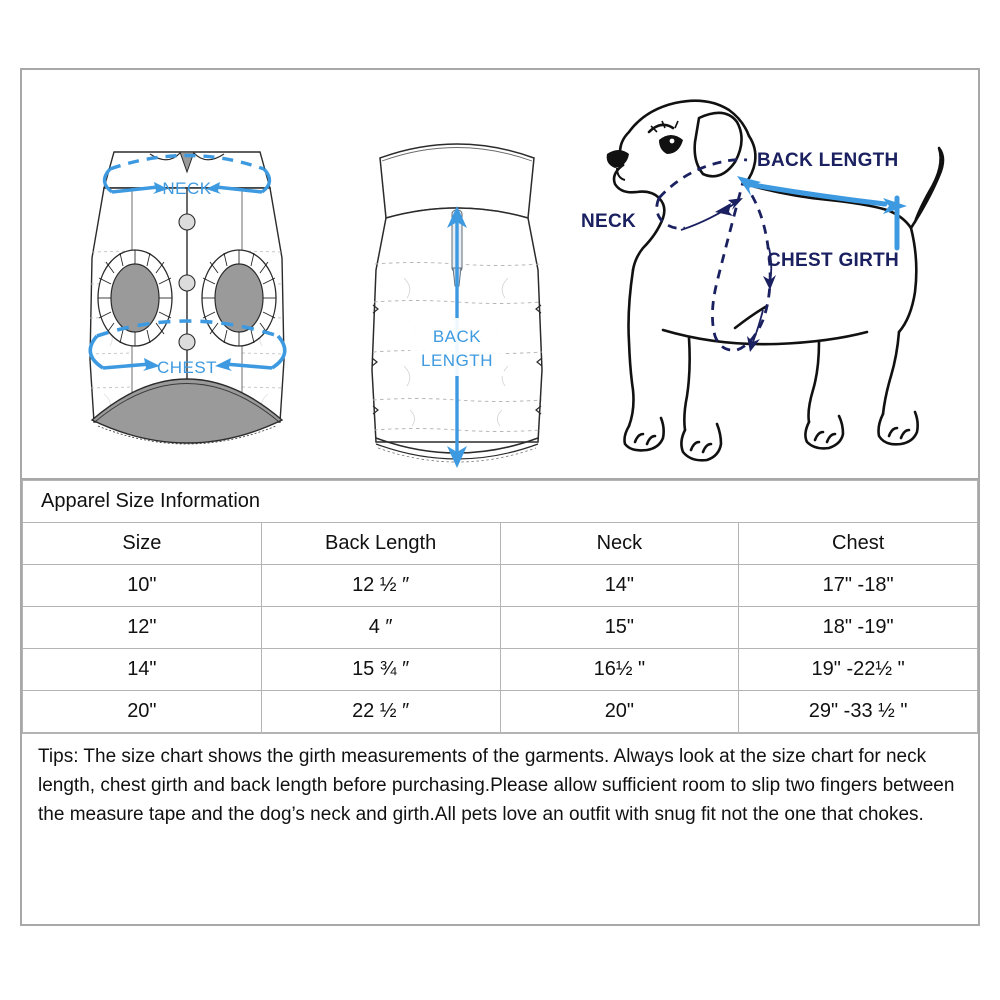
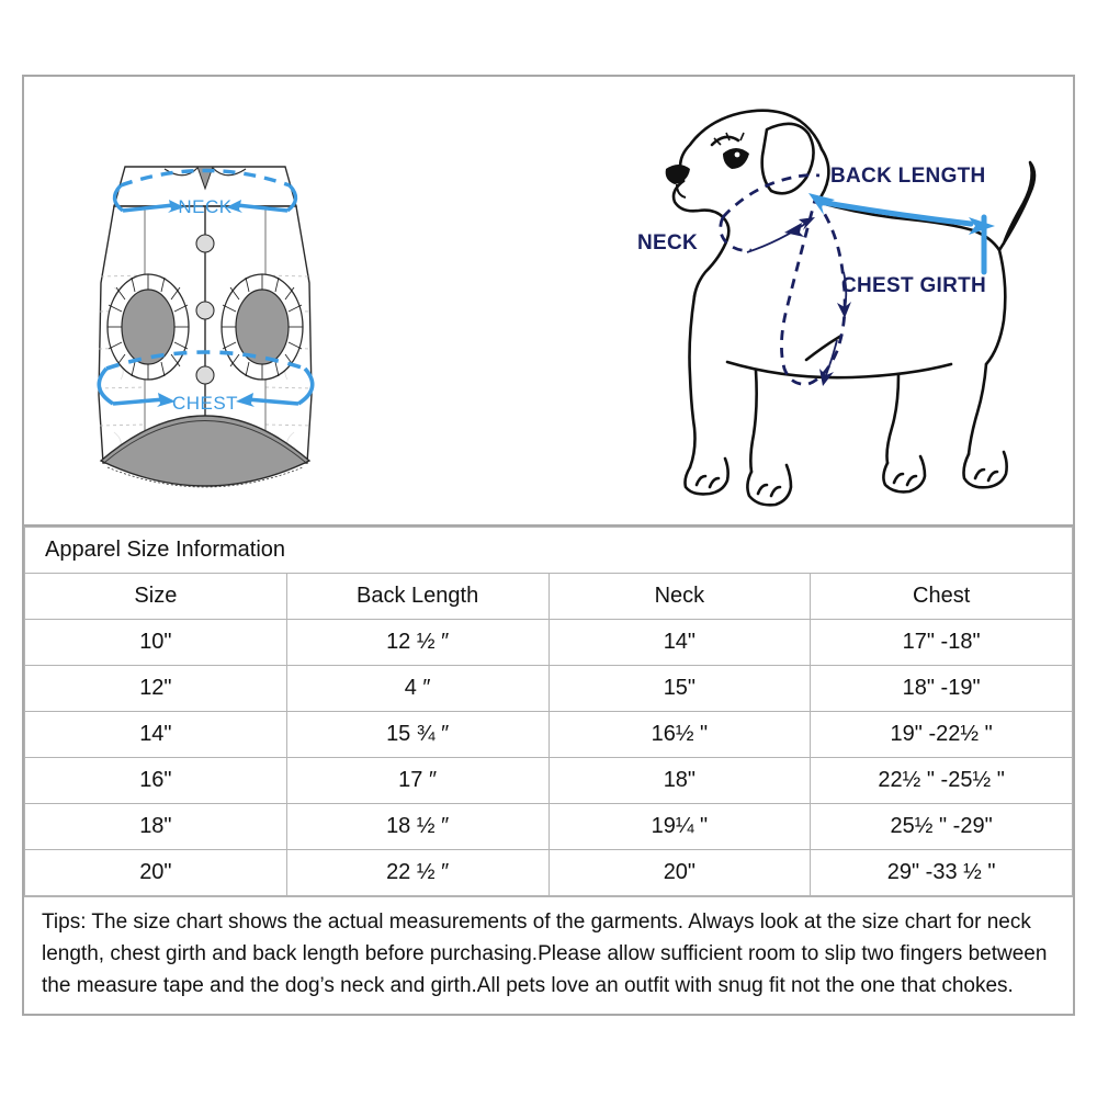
  NECK
  CHEST
- BACK
- LENGTH
  NECK
  CHEST GIRTH
  BACK LENGTH
  Apparel Size Information
  Size	Back Length	Neck	Chest
  10"	12 ½ ″	14"	17" -18"
  12"	4 ″	15"	18" -19"
  14"	15 ¾ ″	16½ "	19" -22½ "
+ 16"	17 ″	18"	22½ " -25½ "
+ 18"	18 ½ ″	19¼ "	25½ " -29"
  20"	22 ½ ″	20"	29" -33 ½ "
- Tips: The size chart shows the girth measurements of the garments. Always look at the size chart for neck length, chest girth and back length before purchasing.Please allow sufficient room to slip two fingers between the measure tape and the dog’s neck and girth.All pets love an outfit with snug fit not the one that chokes.
+ Tips: The size chart shows the actual measurements of the garments. Always look at the size chart for neck length, chest girth and back length before purchasing.Please allow sufficient room to slip two fingers between the measure tape and the dog’s neck and girth.All pets love an outfit with snug fit not the one that chokes.
